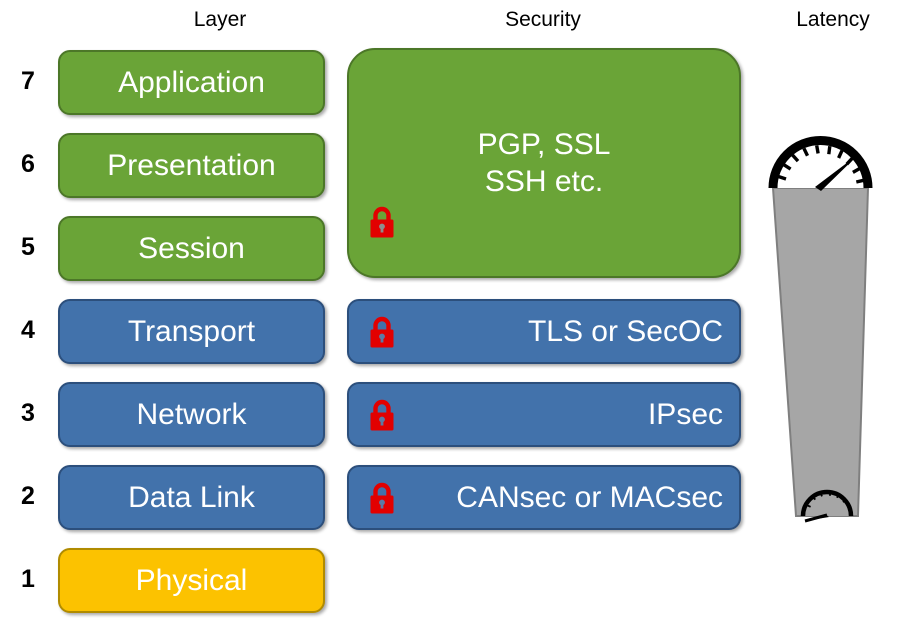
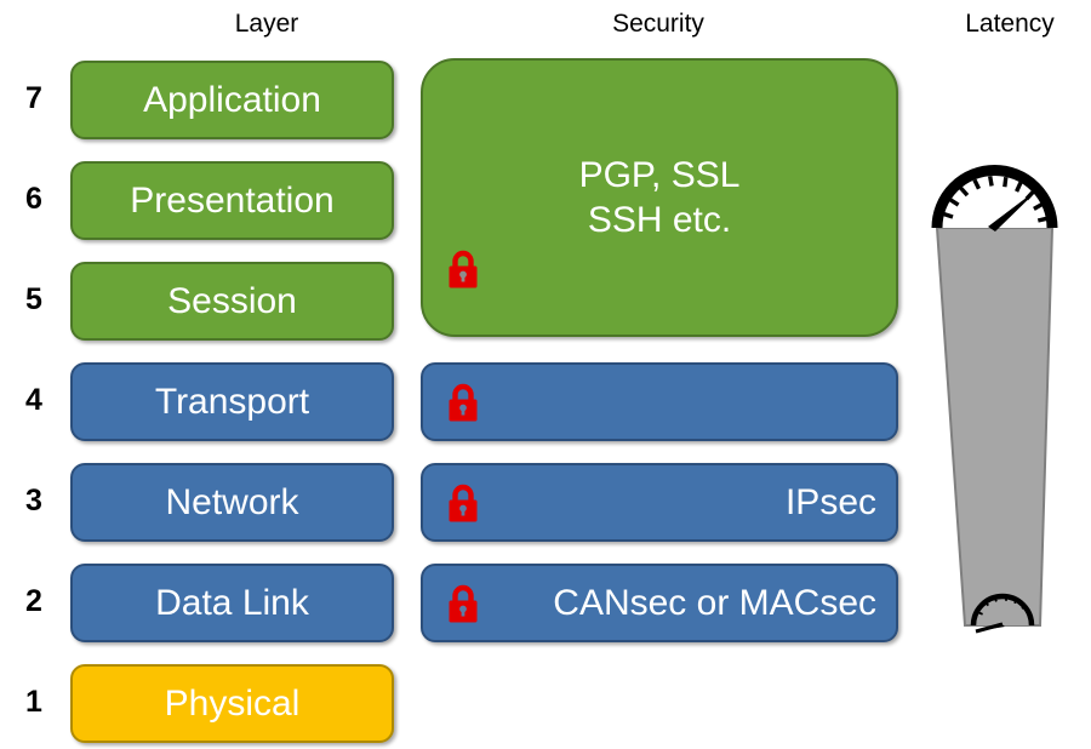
  Layer
  Security
  Latency
  7
  Application
  6
  Presentation
  5
  Session
  4
  Transport
  3
  Network
  2
  Data Link
  1
  Physical
  PGP, SSL
  SSH etc.
- TLS or SecOC
  IPsec
  CANsec or MACsec
